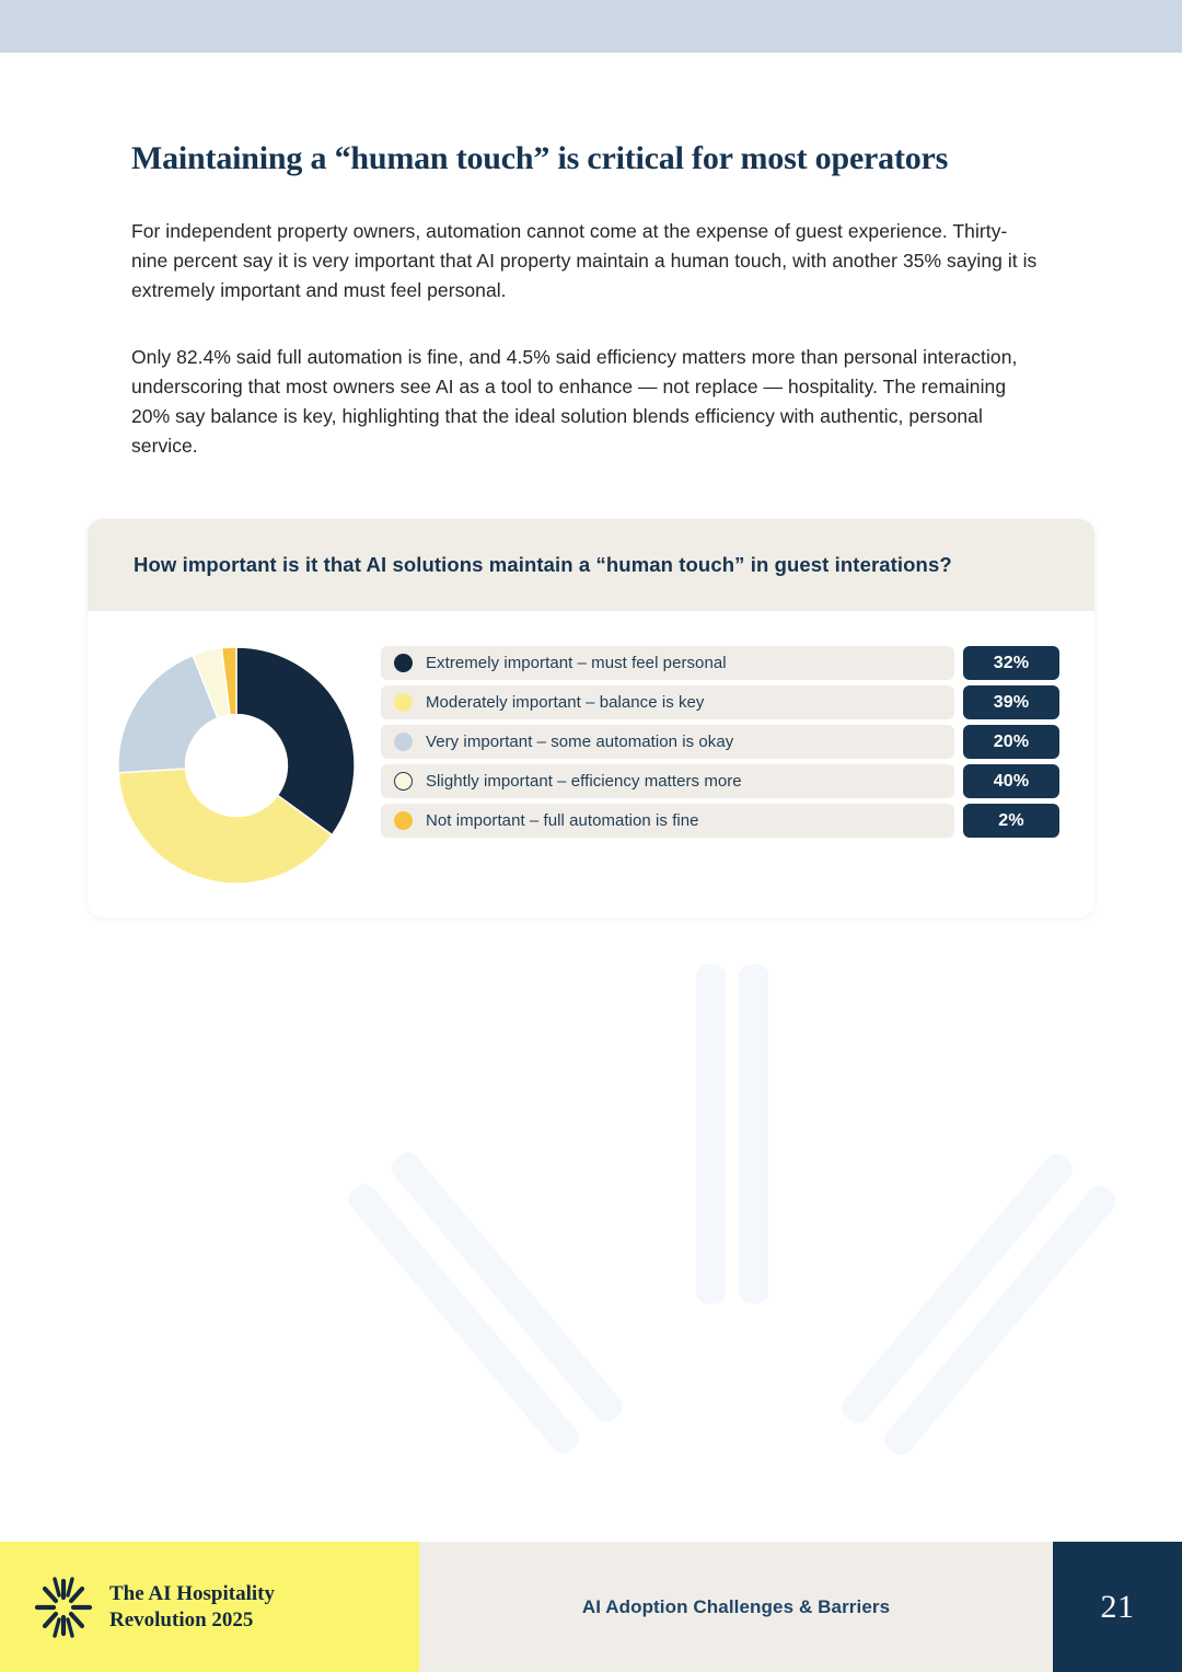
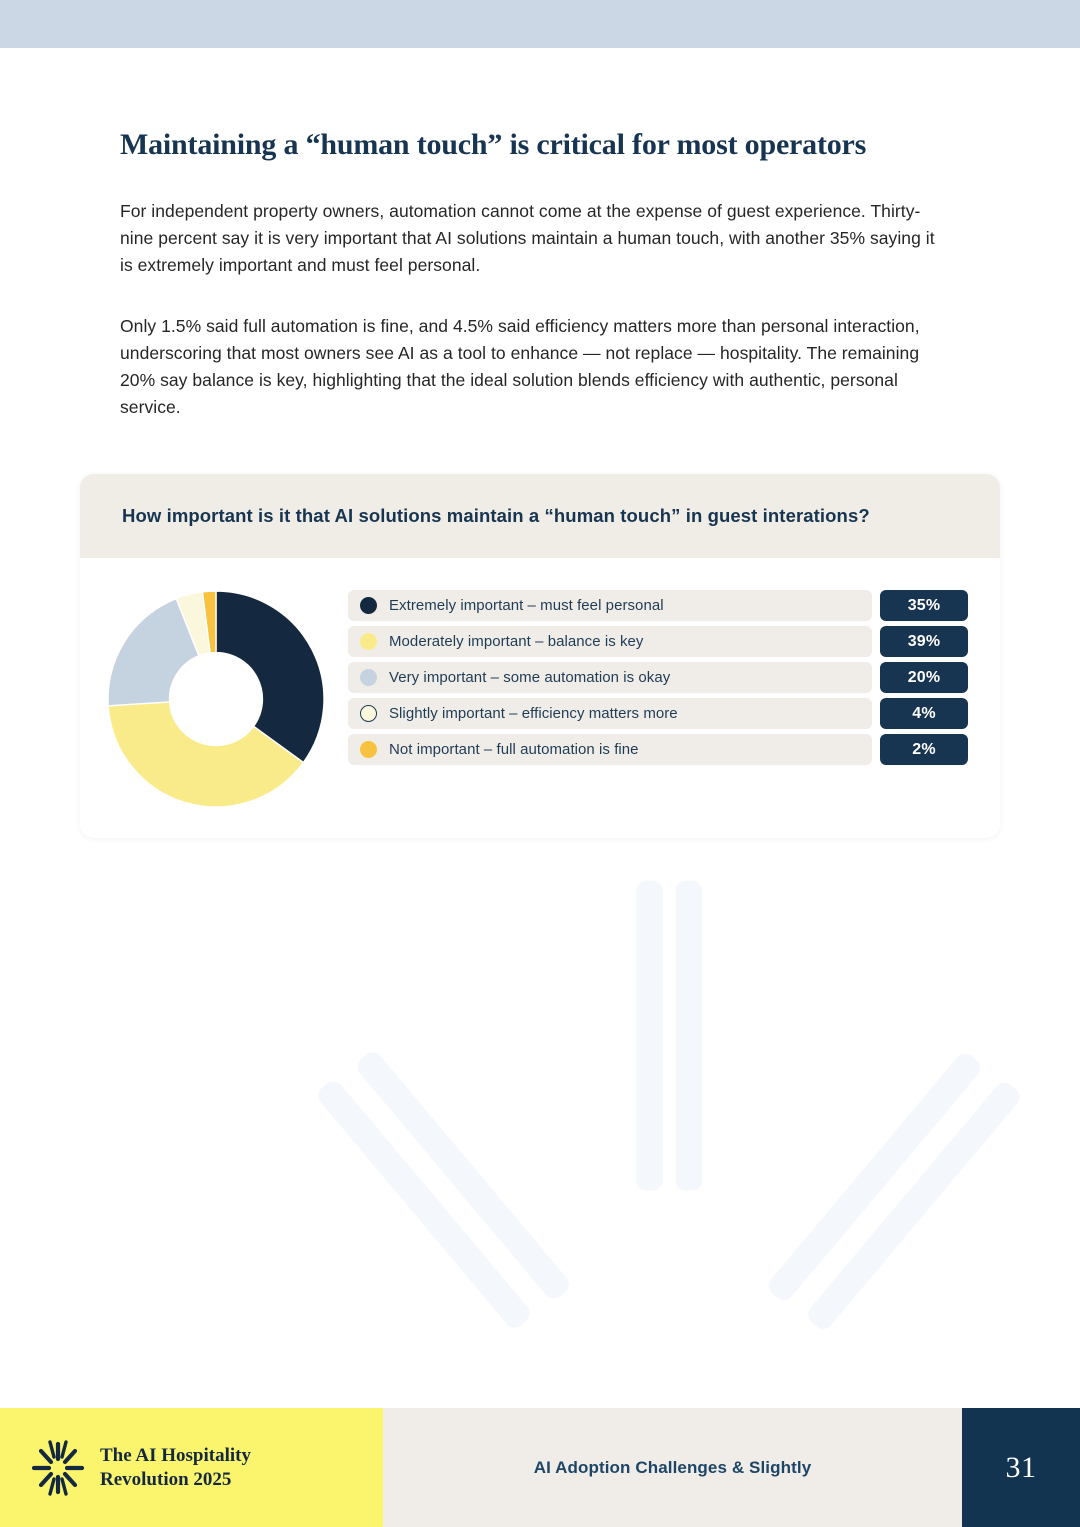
  Maintaining a “human touch” is critical for most operators
- For independent property owners, automation cannot come at the expense of guest experience. Thirty-nine percent say it is very important that AI property maintain a human touch, with another 35% saying it is extremely important and must feel personal.
+ For independent property owners, automation cannot come at the expense of guest experience. Thirty-nine percent say it is very important that AI solutions maintain a human touch, with another 35% saying it is extremely important and must feel personal.
- Only 82.4% said full automation is fine, and 4.5% said efficiency matters more than personal interaction, underscoring that most owners see AI as a tool to enhance — not replace — hospitality. The remaining 20% say balance is key, highlighting that the ideal solution blends efficiency with authentic, personal service.
+ Only 1.5% said full automation is fine, and 4.5% said efficiency matters more than personal interaction, underscoring that most owners see AI as a tool to enhance — not replace — hospitality. The remaining 20% say balance is key, highlighting that the ideal solution blends efficiency with authentic, personal service.
  How important is it that AI solutions maintain a “human touch” in guest interations?
  Extremely important – must feel personal
- 32%
+ 35%
  Moderately important – balance is key
  39%
  Very important – some automation is okay
  20%
  Slightly important – efficiency matters more
- 40%
+ 4%
  Not important – full automation is fine
  2%
  The AI Hospitality
  Revolution 2025
- AI Adoption Challenges & Barriers
+ AI Adoption Challenges & Slightly
- 21
+ 31
